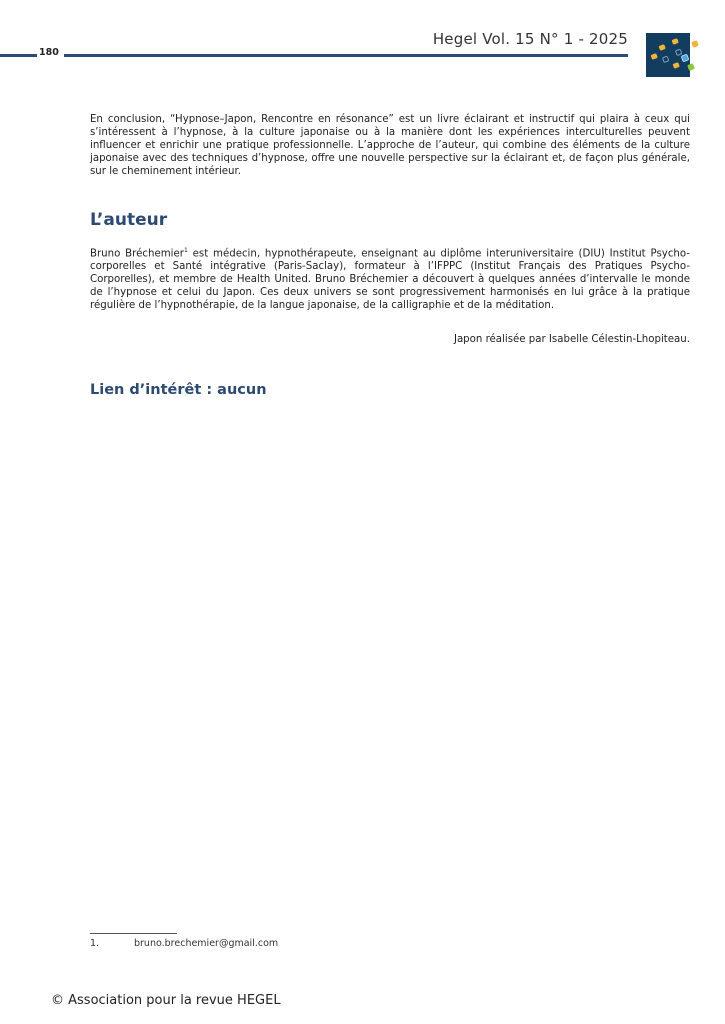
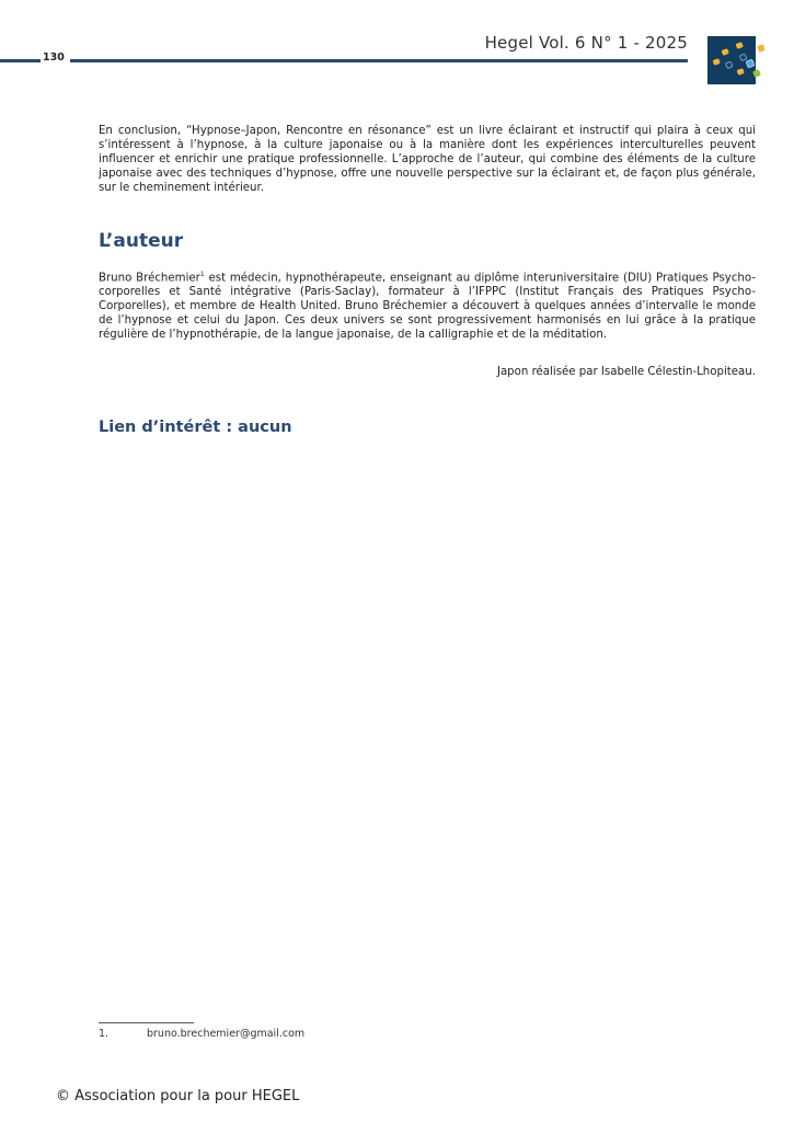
- Hegel Vol. 15 N° 1 - 2025
+ Hegel Vol. 6 N° 1 - 2025
- 180
+ 130
  En conclusion, “Hypnose–Japon, Rencontre en résonance” est un livre éclairant et instructif qui plaira à ceux qui s’intéressent à l’hypnose, à la culture japonaise ou à la manière dont les expériences interculturelles peuvent influencer et enrichir une pratique professionnelle. L’approche de l’auteur, qui combine des éléments de la culture japonaise avec des techniques d’hypnose, offre une nouvelle perspective sur la éclairant et, de façon plus générale, sur le cheminement intérieur.
  L’auteur
- Bruno Bréchemier est médecin, hypnothérapeute, enseignant au diplôme interuniversitaire (DIU) Institut Psycho-corporelles et Santé intégrative (Paris-Saclay), formateur à l’IFPPC (Institut Français des Pratiques Psycho-Corporelles), et membre de Health United. Bruno Bréchemier a découvert à quelques années d’intervalle le monde de l’hypnose et celui du Japon. Ces deux univers se sont progressivement harmonisés en lui grâce à la pratique régulière de l’hypnothérapie, de la langue japonaise, de la calligraphie et de la méditation.
+ Bruno Bréchemier est médecin, hypnothérapeute, enseignant au diplôme interuniversitaire (DIU) Pratiques Psycho-corporelles et Santé intégrative (Paris-Saclay), formateur à l’IFPPC (Institut Français des Pratiques Psycho-Corporelles), et membre de Health United. Bruno Bréchemier a découvert à quelques années d’intervalle le monde de l’hypnose et celui du Japon. Ces deux univers se sont progressivement harmonisés en lui grâce à la pratique régulière de l’hypnothérapie, de la langue japonaise, de la calligraphie et de la méditation.
  Japon réalisée par Isabelle Célestin-Lhopiteau.
  Lien d’intérêt : aucun
  1. bruno.brechemier@gmail.com
- © Association pour la revue HEGEL
+ © Association pour la pour HEGEL
